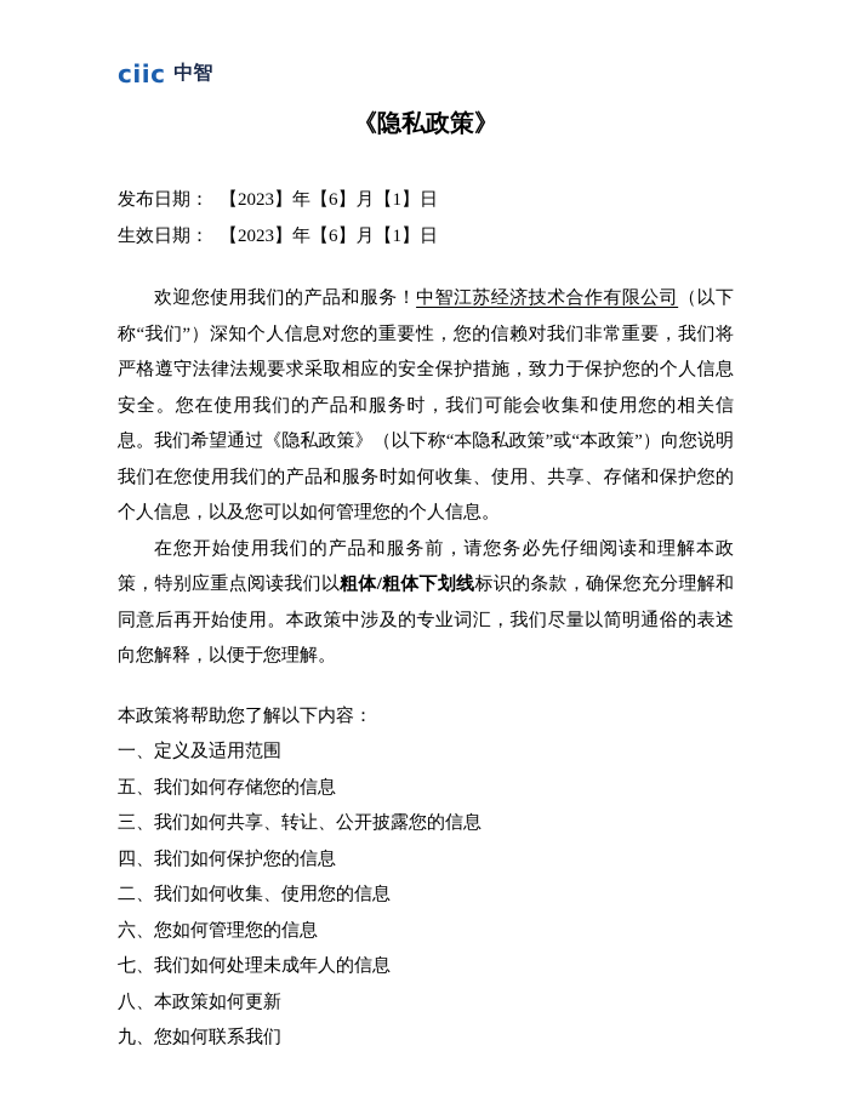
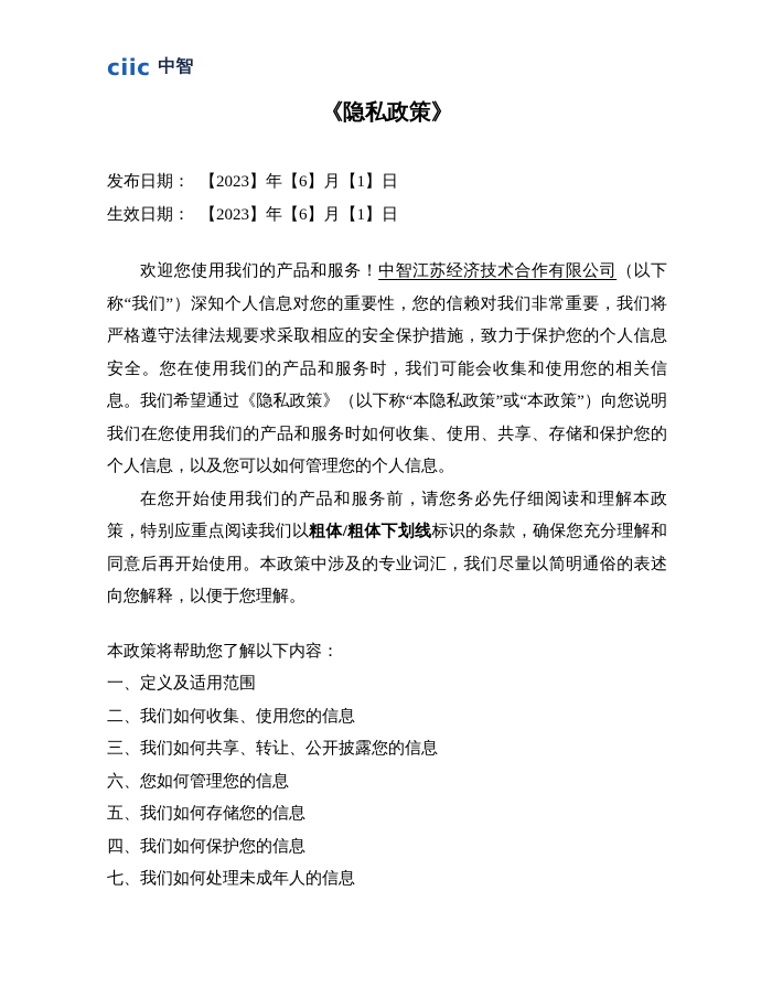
  ciic
  中智
  《隐私政策》
  发布日期： 【2023】年【6】月【1】日
  生效日期： 【2023】年【6】月【1】日
  欢迎您使用我们的产品和服务！中智江苏经济技术合作有限公司（以下称“我们”）深知个人信息对您的重要性，您的信赖对我们非常重要，我们将严格遵守法律法规要求采取相应的安全保护措施，致力于保护您的个人信息安全。您在使用我们的产品和服务时，我们可能会收集和使用您的相关信息。我们希望通过《隐私政策》（以下称“本隐私政策”或“本政策”）向您说明我们在您使用我们的产品和服务时如何收集、使用、共享、存储和保护您的个人信息，以及您可以如何管理您的个人信息。
  在您开始使用我们的产品和服务前，请您务必先仔细阅读和理解本政策，特别应重点阅读我们以粗体/粗体下划线标识的条款，确保您充分理解和同意后再开始使用。本政策中涉及的专业词汇，我们尽量以简明通俗的表述向您解释，以便于您理解。
  本政策将帮助您了解以下内容：
  一、定义及适用范围
- 五、我们如何存储您的信息
+ 二、我们如何收集、使用您的信息
  三、我们如何共享、转让、公开披露您的信息
- 四、我们如何保护您的信息
+ 六、您如何管理您的信息
- 二、我们如何收集、使用您的信息
+ 五、我们如何存储您的信息
- 六、您如何管理您的信息
+ 四、我们如何保护您的信息
  七、我们如何处理未成年人的信息
- 八、本政策如何更新
- 九、您如何联系我们
